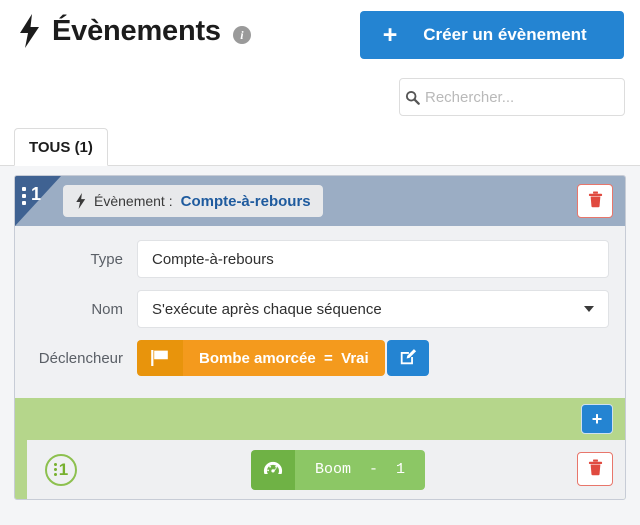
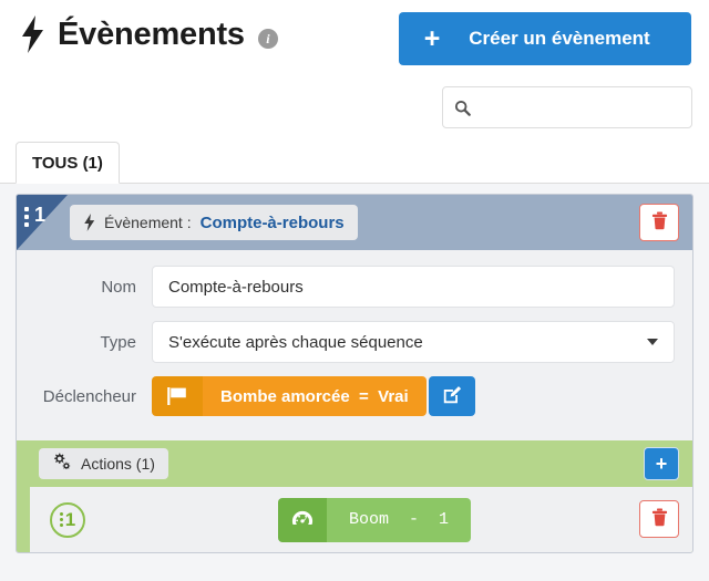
  Évènements
  i
  +
  Créer un évènement
- Rechercher...
  TOUS (1)
  1
  Évènement :
  Compte-à-rebours
- Type
+ Nom
  Compte-à-rebours
- Nom
+ Type
  S'exécute après chaque séquence
  Déclencheur
  Bombe amorcée = Vrai
+ Actions (1)
  +
  1
  Boom - 1
